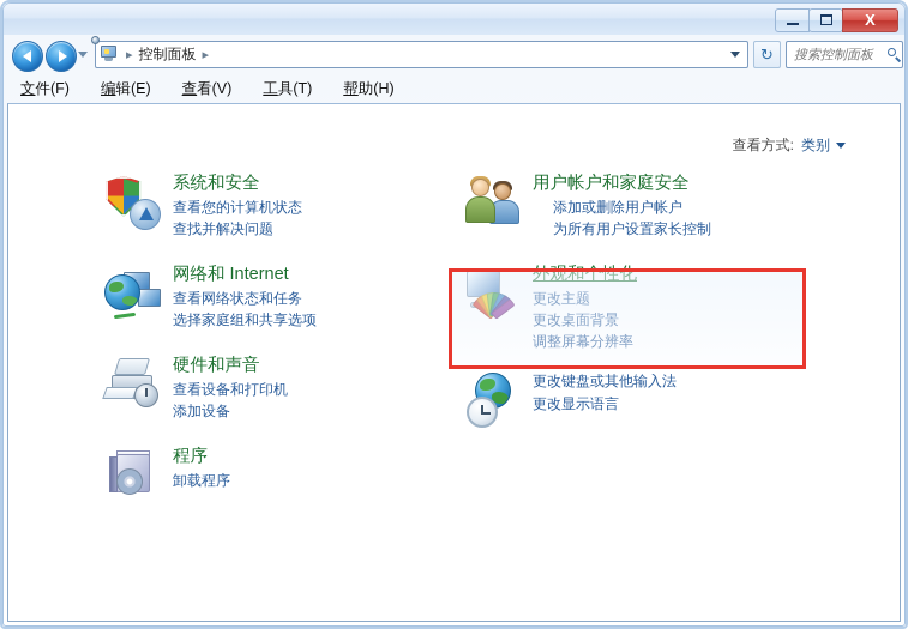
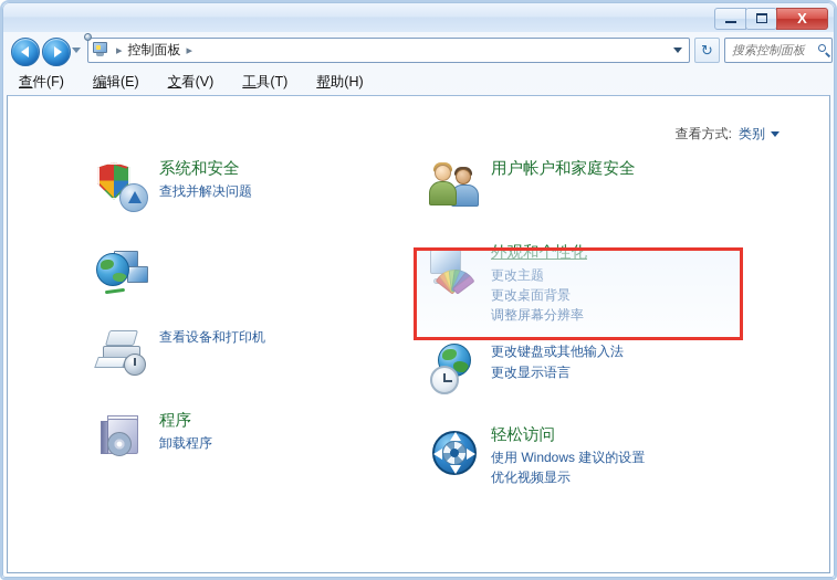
  X
  ▸
  控制面板
  ▸
  ↻
  搜索控制面板
- 文件(F)
+ 查件(F)
  编辑(E)
- 查看(V)
+ 文看(V)
  工具(T)
  帮助(H)
  查看方式:
  类别
  系统和安全
- 查看您的计算机状态
  查找并解决问题
- 网络和 Internet
- 查看网络状态和任务
- 选择家庭组和共享选项
- 硬件和声音
  查看设备和打印机
- 添加设备
  程序
  卸载程序
  用户帐户和家庭安全
- 添加或删除用户帐户
- 为所有用户设置家长控制
  更改键盘或其他输入法
  更改显示语言
+ 轻松访问
+ 使用 Windows 建议的设置
+ 优化视频显示
